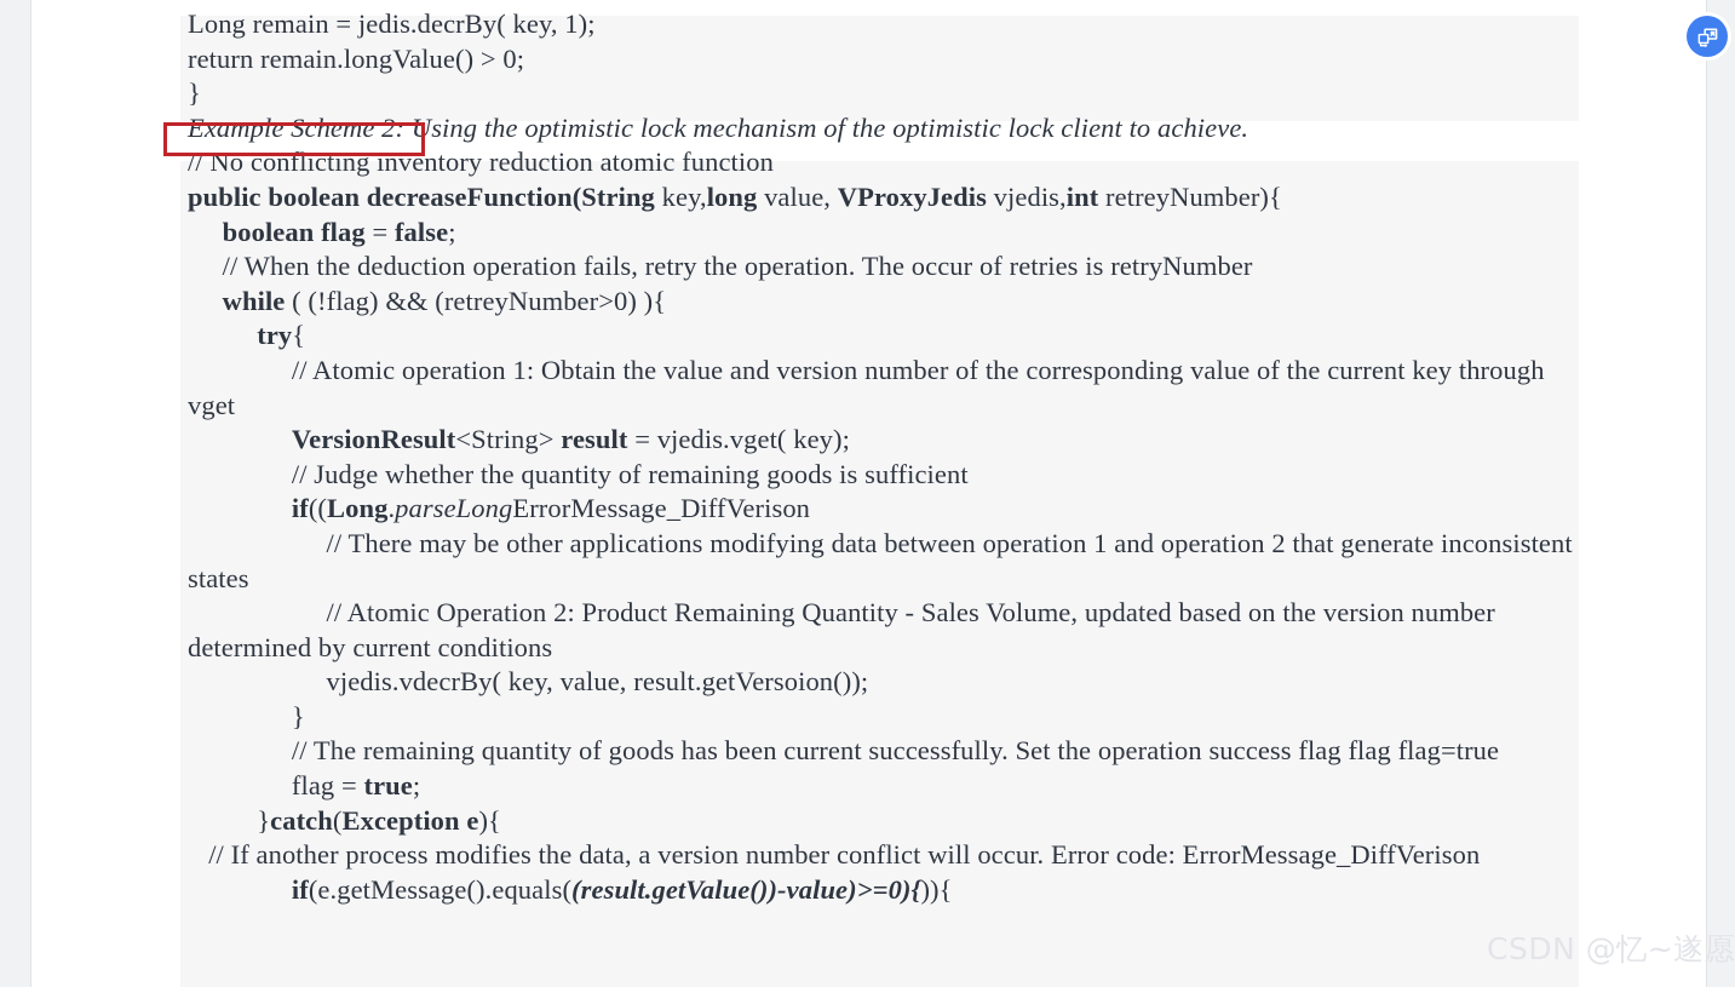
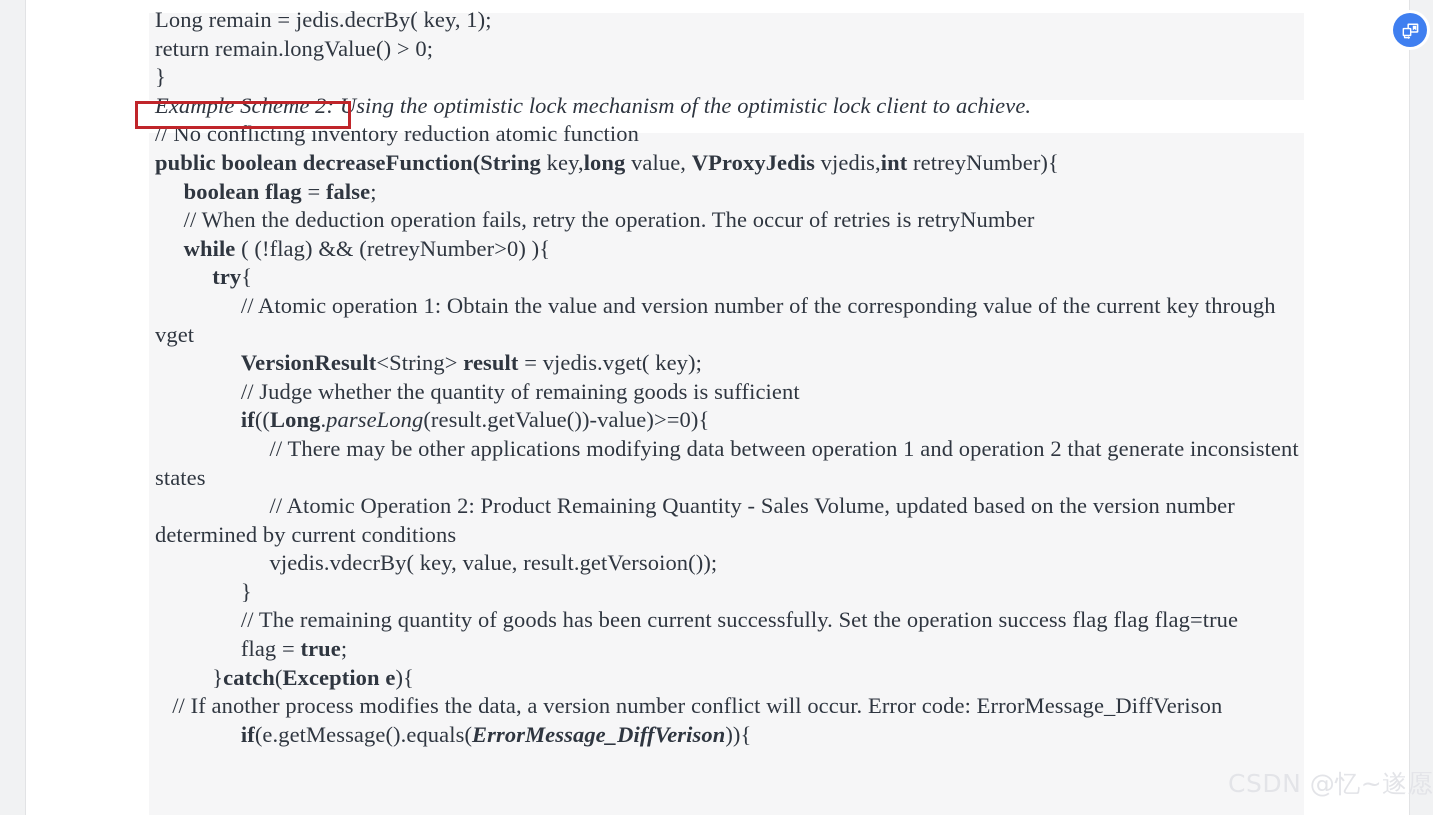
  Long remain = jedis.decrBy( key, 1);
  return remain.longValue() > 0;
  }
  Example Scheme 2: Using the optimistic lock mechanism of the optimistic lock client to achieve.
  // No conflicting inventory reduction atomic function
  public boolean decreaseFunction(String key,long value, VProxyJedis vjedis,int retreyNumber){
  boolean flag = false;
  // When the deduction operation fails, retry the operation. The occur of retries is retryNumber
  while ( (!flag) && (retreyNumber>0) ){
  try{
  // Atomic operation 1: Obtain the value and version number of the corresponding value of the current key through vget
  VersionResult<String> result = vjedis.vget( key);
  // Judge whether the quantity of remaining goods is sufficient
- if((Long.parseLongErrorMessage_DiffVerison
+ if((Long.parseLong(result.getValue())-value)>=0){
  // There may be other applications modifying data between operation 1 and operation 2 that generate inconsistent states
  // Atomic Operation 2: Product Remaining Quantity - Sales Volume, updated based on the version number determined by current conditions
  vjedis.vdecrBy( key, value, result.getVersoion());
  }
  // The remaining quantity of goods has been current successfully. Set the operation success flag flag flag=true
  flag = true;
  }catch(Exception e){
  // If another process modifies the data, a version number conflict will occur. Error code: ErrorMessage_DiffVerison
- if(e.getMessage().equals((result.getValue())-value)>=0){)){
+ if(e.getMessage().equals(ErrorMessage_DiffVerison)){
  CSDN @忆~遂愿
